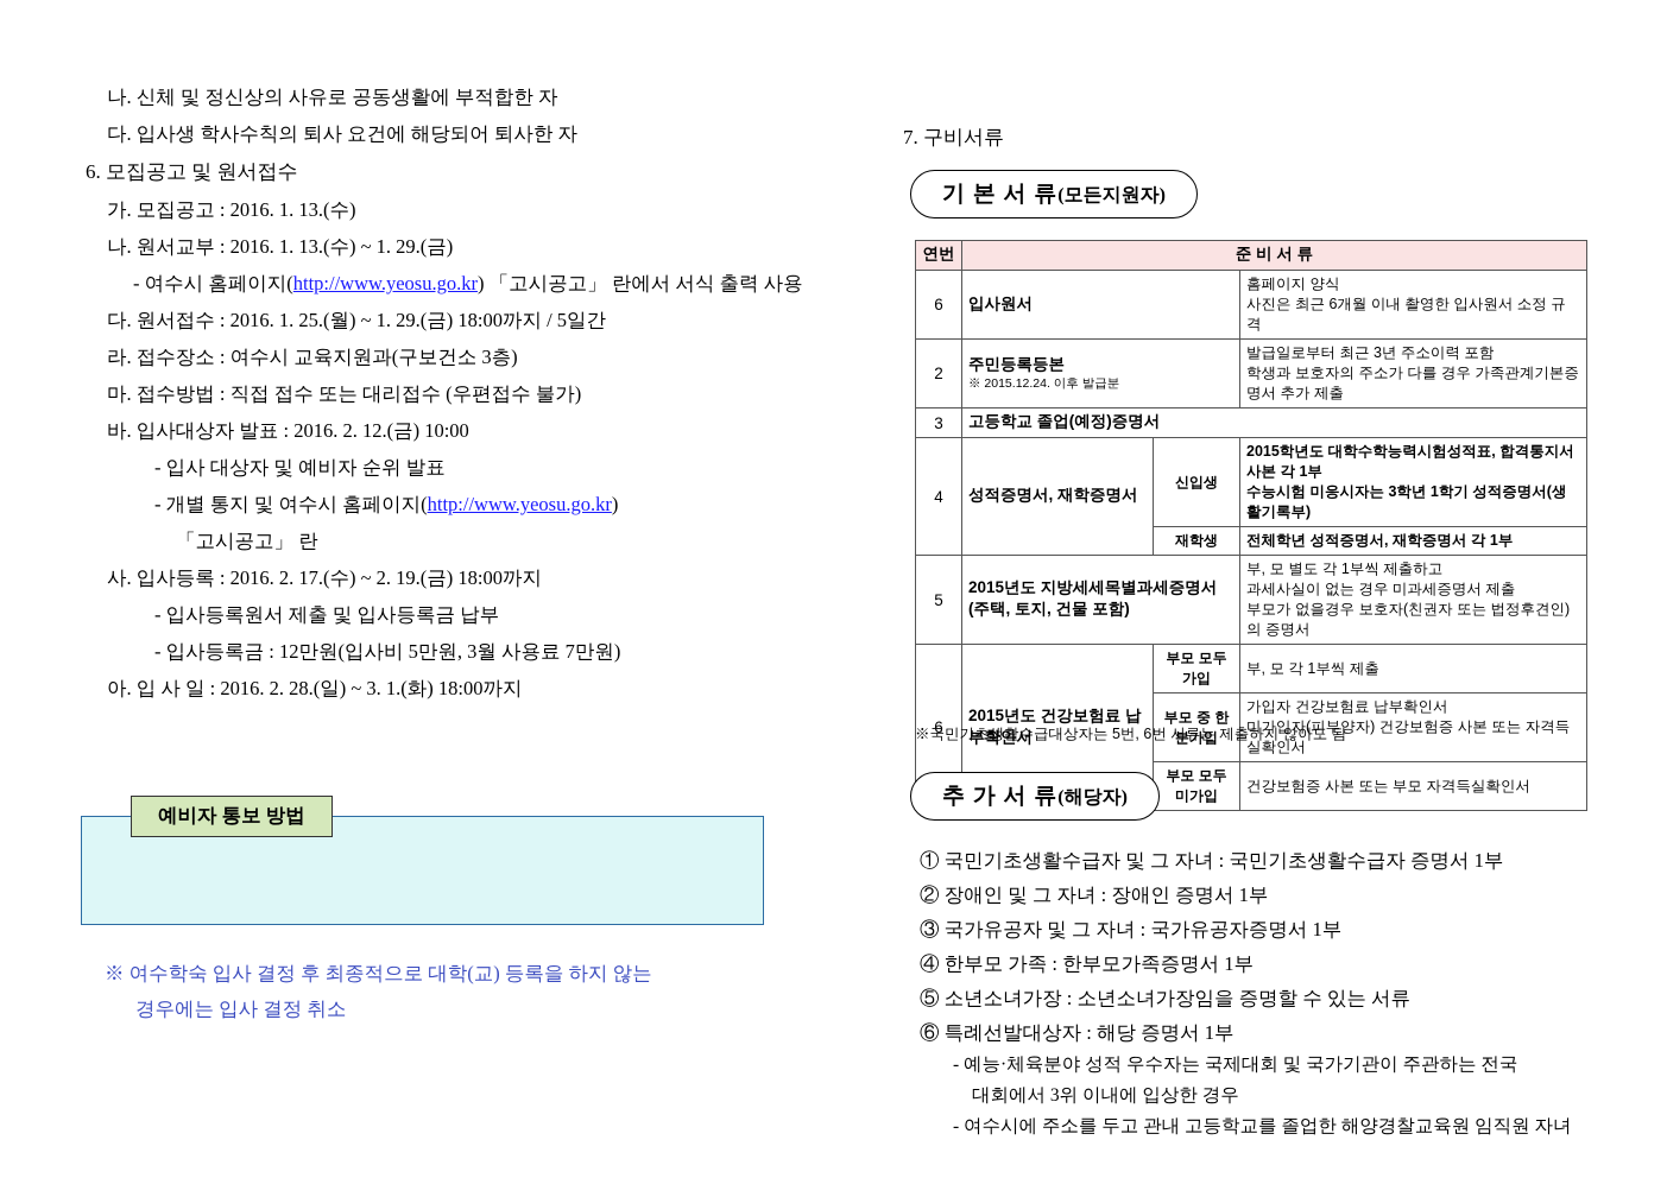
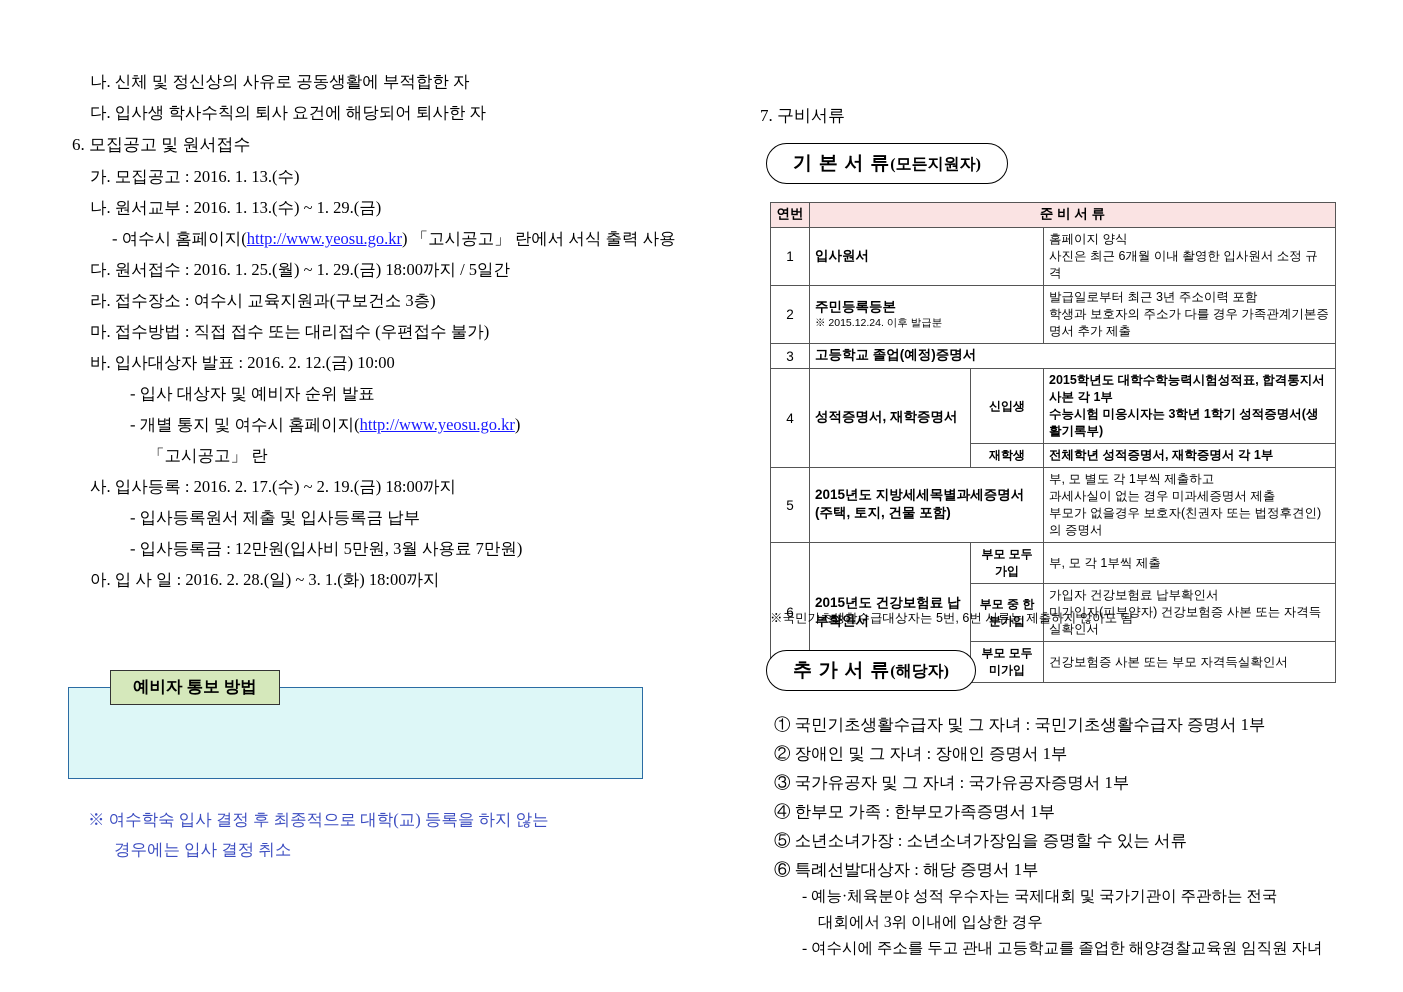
  나. 신체 및 정신상의 사유로 공동생활에 부적합한 자
  다. 입사생 학사수칙의 퇴사 요건에 해당되어 퇴사한 자
  6. 모집공고 및 원서접수
  가. 모집공고 : 2016. 1. 13.(수)
  나. 원서교부 : 2016. 1. 13.(수) ~ 1. 29.(금)
  - 여수시 홈페이지(http://www.yeosu.go.kr) 「고시공고」 란에서 서식 출력 사용
  다. 원서접수 : 2016. 1. 25.(월) ~ 1. 29.(금) 18:00까지 / 5일간
  라. 접수장소 : 여수시 교육지원과(구보건소 3층)
  마. 접수방법 : 직접 접수 또는 대리접수 (우편접수 불가)
  바. 입사대상자 발표 : 2016. 2. 12.(금) 10:00
  - 입사 대상자 및 예비자 순위 발표
  - 개별 통지 및 여수시 홈페이지(http://www.yeosu.go.kr)
  「고시공고」 란
  사. 입사등록 : 2016. 2. 17.(수) ~ 2. 19.(금) 18:00까지
  - 입사등록원서 제출 및 입사등록금 납부
  - 입사등록금 : 12만원(입사비 5만원, 3월 사용료 7만원)
  아. 입 사 일 : 2016. 2. 28.(일) ~ 3. 1.(화) 18:00까지
  예비자 통보 방법
  ※ 여수학숙 입사 결정 후 최종적으로 대학(교) 등록을 하지 않는
  경우에는 입사 결정 취소
  7. 구비서류
  기 본 서 류(모든지원자)
  연번	준 비 서 류
- 6	입사원서	홈페이지 양식 사진은 최근 6개월 이내 촬영한 입사원서 소정 규격
+ 1	입사원서	홈페이지 양식 사진은 최근 6개월 이내 촬영한 입사원서 소정 규격
  2	주민등록등본 ※ 2015.12.24. 이후 발급분	발급일로부터 최근 3년 주소이력 포함 학생과 보호자의 주소가 다를 경우 가족관계기본증명서 추가 제출
  3	고등학교 졸업(예정)증명서
  4	성적증명서, 재학증명서	신입생	2015학년도 대학수학능력시험성적표, 합격통지서 사본 각 1부 수능시험 미응시자는 3학년 1학기 성적증명서(생활기록부)
  재학생	전체학년 성적증명서, 재학증명서 각 1부
  5	2015년도 지방세세목별과세증명서 (주택, 토지, 건물 포함)	부, 모 별도 각 1부씩 제출하고 과세사실이 없는 경우 미과세증명서 제출 부모가 없을경우 보호자(친권자 또는 법정후견인)의 증명서
  6	2015년도 건강보험료 납부확인서	부모 모두가입	부, 모 각 1부씩 제출
  부모 중 한분가입	가입자 건강보험료 납부확인서 미가입자(피부양자) 건강보험증 사본 또는 자격득실확인서
  부모 모두 미가입	건강보험증 사본 또는 부모 자격득실확인서
  ※국민기초생활수급대상자는 5번, 6번 서류는 제출하지 않아도 됨
  추 가 서 류(해당자)
  ① 국민기초생활수급자 및 그 자녀 : 국민기초생활수급자 증명서 1부
  ② 장애인 및 그 자녀 : 장애인 증명서 1부
  ③ 국가유공자 및 그 자녀 : 국가유공자증명서 1부
  ④ 한부모 가족 : 한부모가족증명서 1부
  ⑤ 소년소녀가장 : 소년소녀가장임을 증명할 수 있는 서류
  ⑥ 특례선발대상자 : 해당 증명서 1부
  - 예능·체육분야 성적 우수자는 국제대회 및 국가기관이 주관하는 전국
  대회에서 3위 이내에 입상한 경우
  - 여수시에 주소를 두고 관내 고등학교를 졸업한 해양경찰교육원 임직원 자녀
